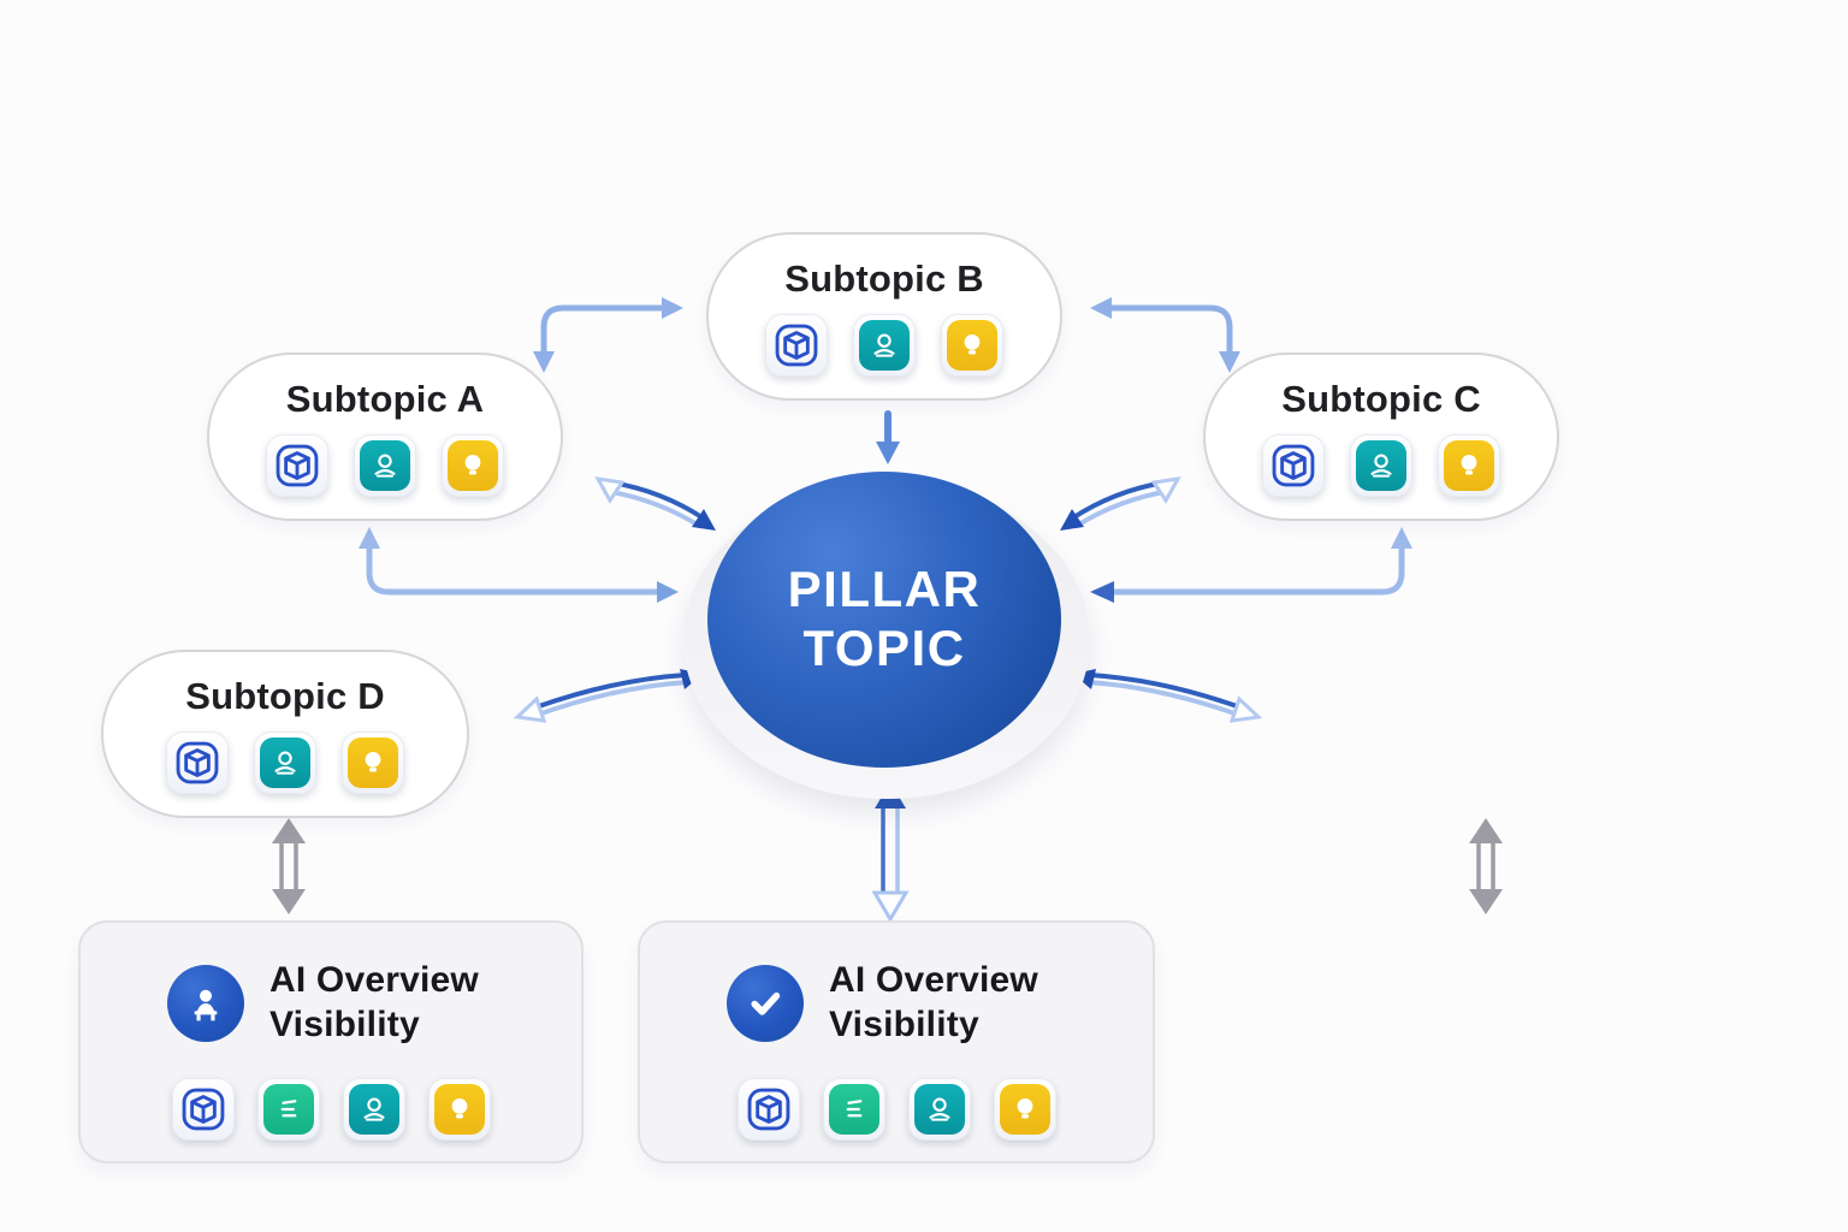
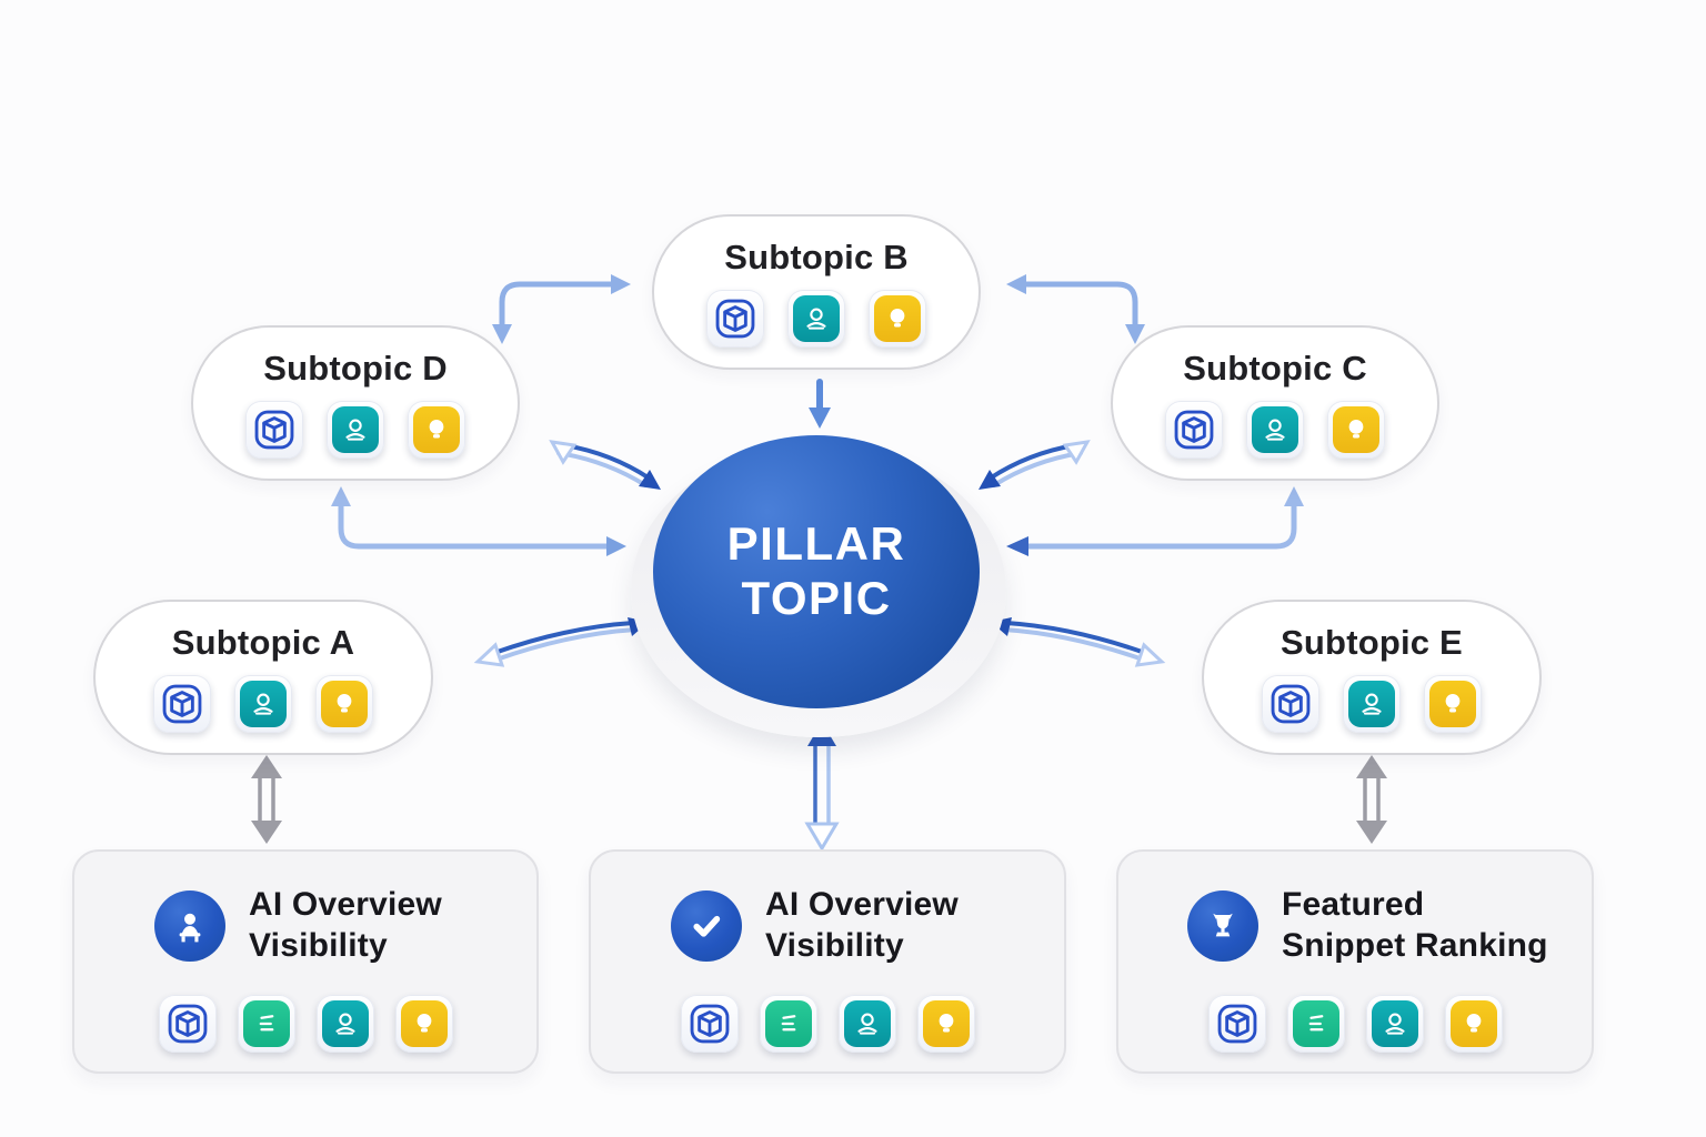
  PILLAR
  TOPIC
- Subtopic A
+ Subtopic D
  Subtopic B
  Subtopic C
- Subtopic D
+ Subtopic A
+ Subtopic E
  AI Overview
  Visibility
  AI Overview
  Visibility
+ Featured
+ Snippet Ranking
